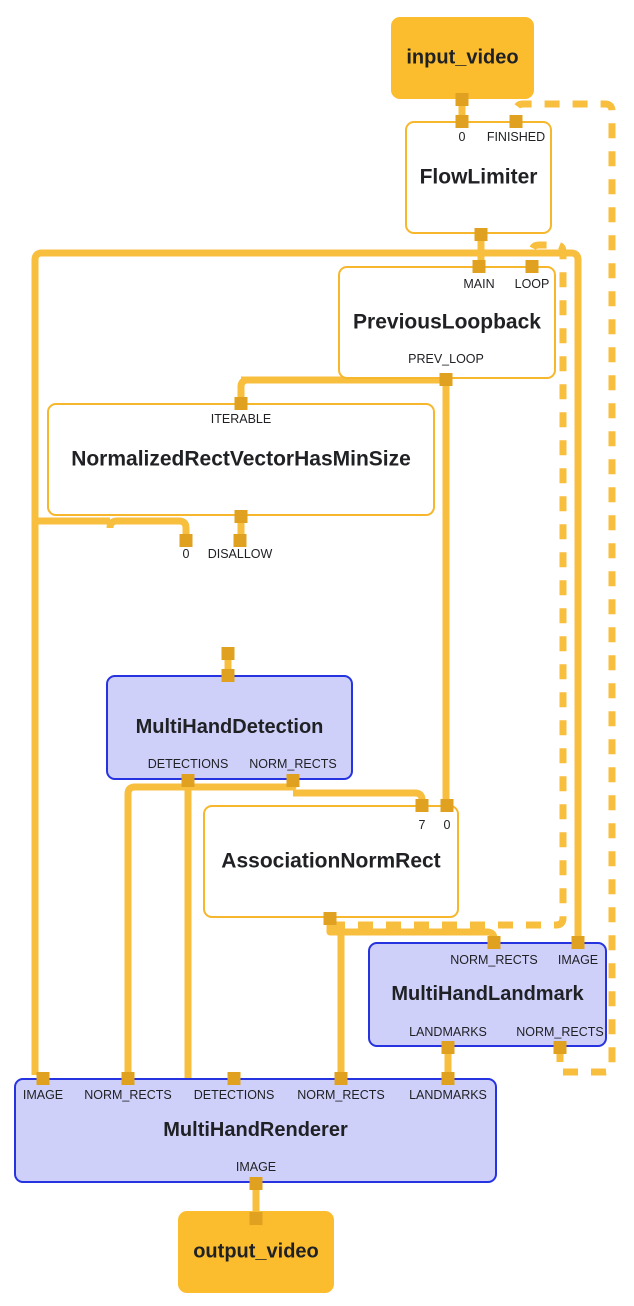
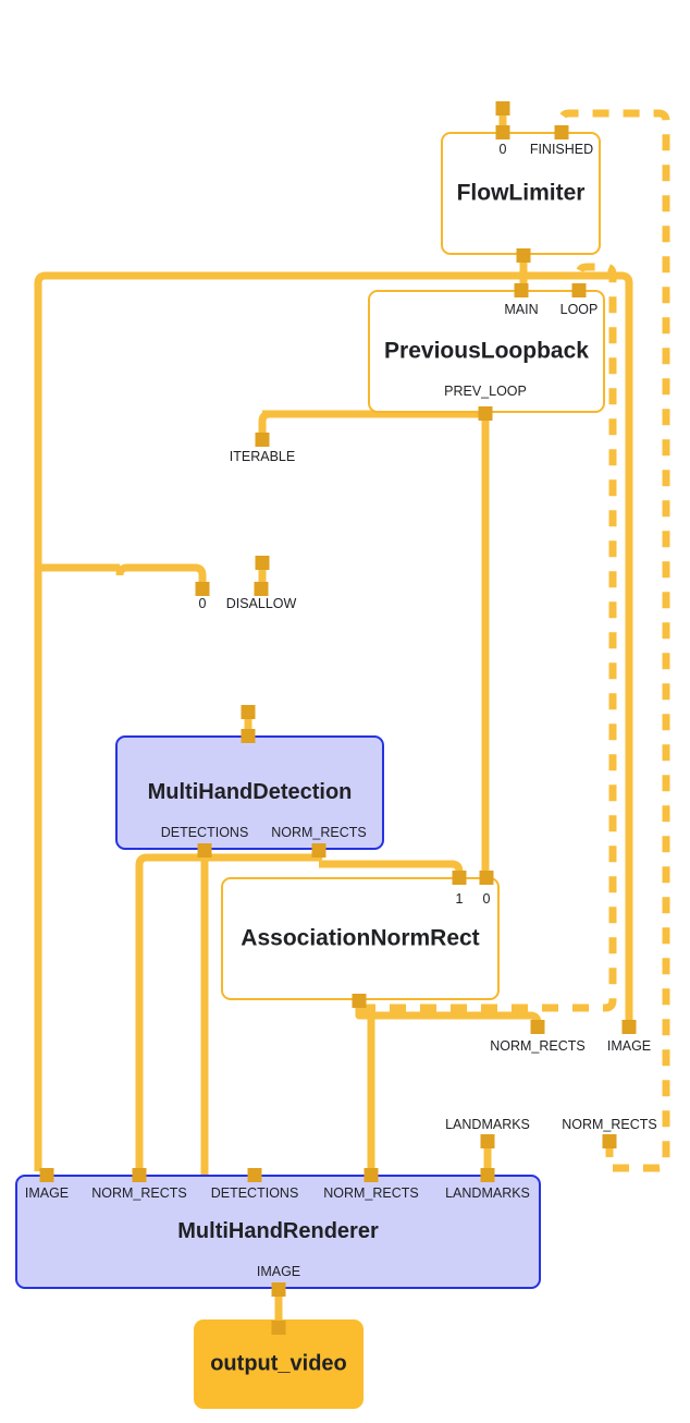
- input_video
  FlowLimiter
  0
  FINISHED
  PreviousLoopback
  MAIN
  LOOP
  PREV_LOOP
- NormalizedRectVectorHasMinSize
  ITERABLE
  0
  DISALLOW
  MultiHandDetection
  DETECTIONS
  NORM_RECTS
  AssociationNormRect
- 7
+ 1
  0
- MultiHandLandmark
  NORM_RECTS
  IMAGE
  LANDMARKS
  NORM_RECTS
  MultiHandRenderer
  IMAGE
  NORM_RECTS
  DETECTIONS
  NORM_RECTS
  LANDMARKS
  IMAGE
  output_video
